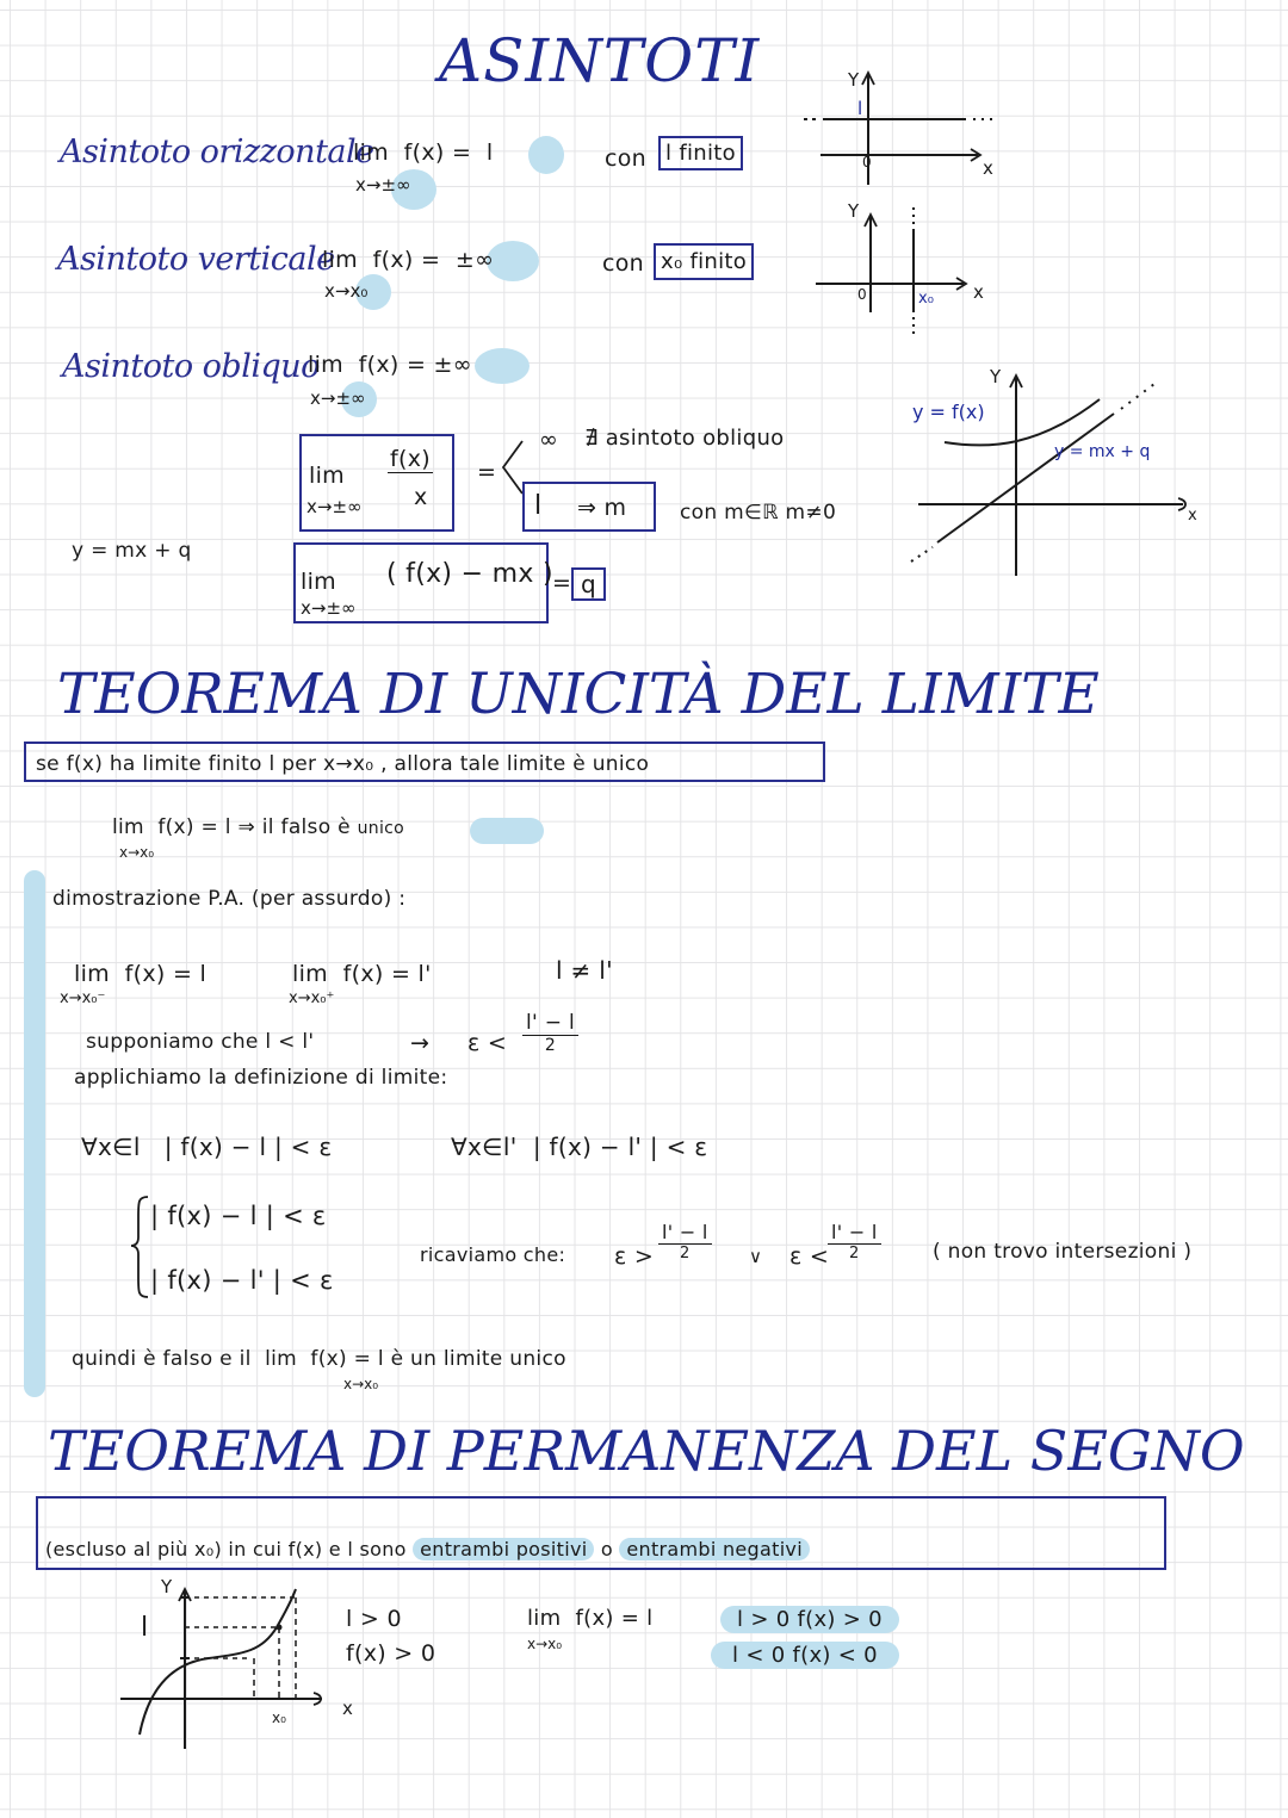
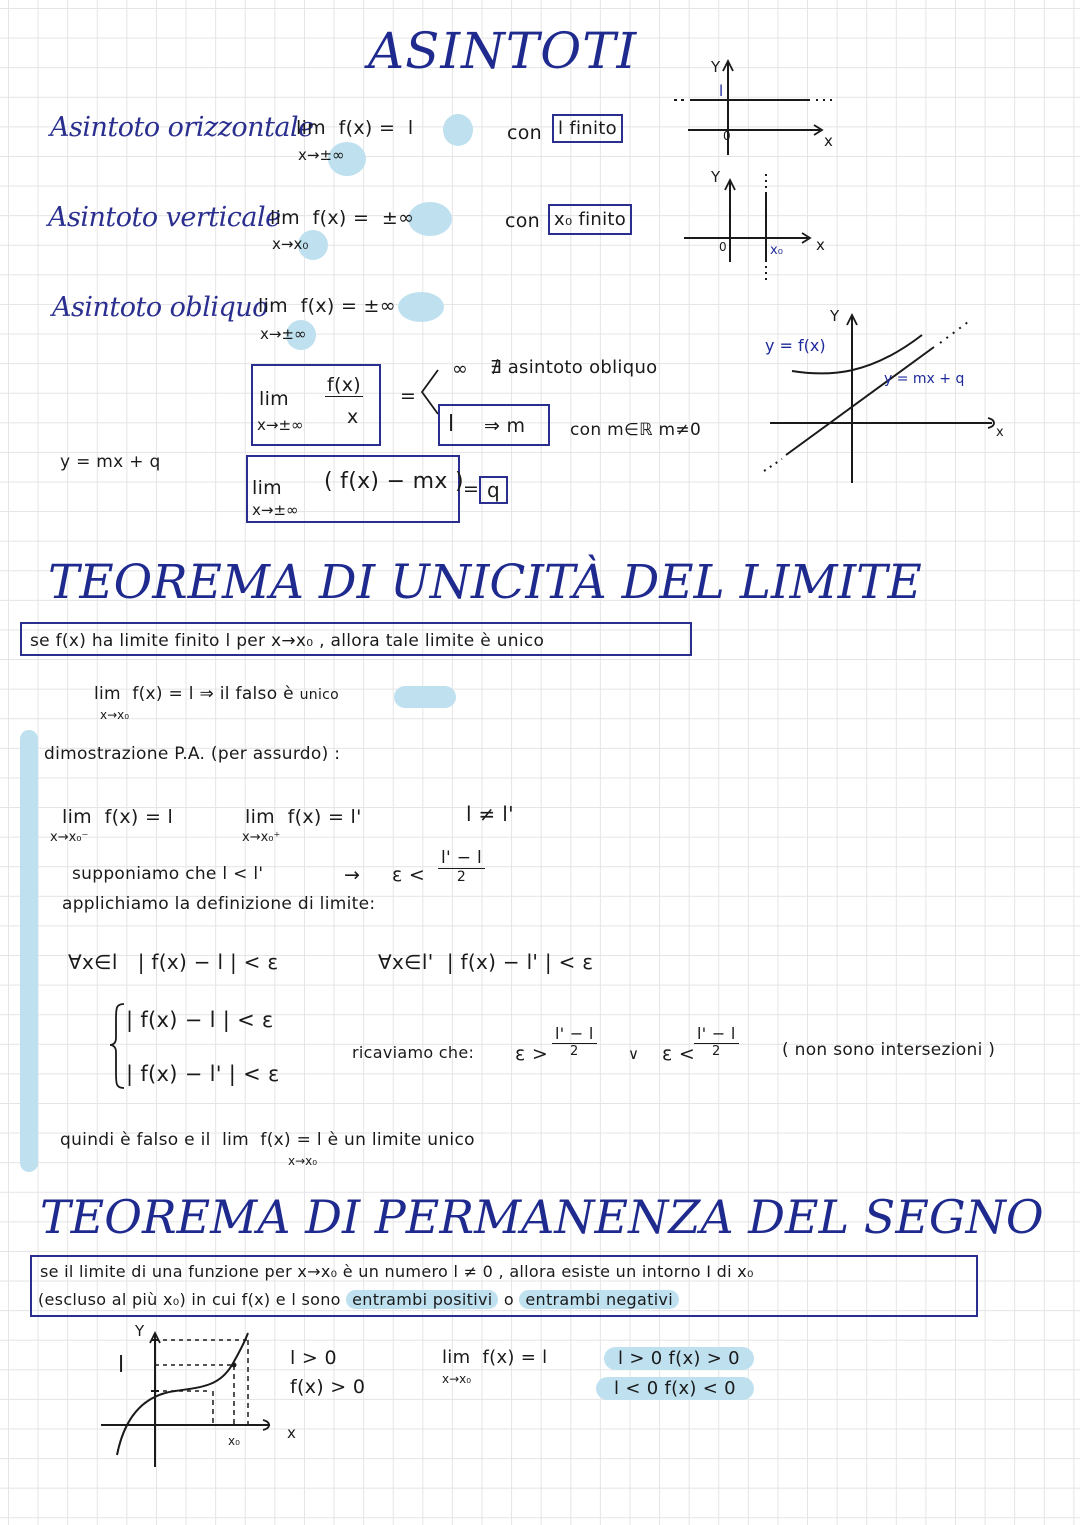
  ASINTOTI
  Asintoto orizzontale
  lim f(x) = l
  x→±∞
  con
  l finito
  Asintoto verticale
  lim f(x) = ±∞
  x→x₀
  con
  x₀ finito
  Asintoto obliquo
  lim f(x) = ±∞
  x→±∞
  lim
  x→±∞
  f(x)
  x
  =
  ∞
  ∄ asintoto obliquo
  l
  ⇒ m
  con m∈ℝ m≠0
  y = mx + q
  lim
  x→±∞
  ( f(x) − mx )
  =
  q
  Y
  l
  0
  x
  Y
  0
  x₀
  x
  Y
  y = f(x)
  y = mx + q
  x
  TEOREMA DI UNICITÀ DEL LIMITE
  se f(x) ha limite finito l per x→x₀ , allora tale limite è unico
  lim f(x) = l ⇒ il falso è unico
  x→x₀
  dimostrazione P.A. (per assurdo) :
  lim f(x) = l
  x→x₀⁻
  lim f(x) = l'
  x→x₀⁺
  l ≠ l'
  supponiamo che l < l'
  →
  ε <
  l' − l
  2
  applichiamo la definizione di limite:
  ∀x∈l | f(x) − l | < ε
  ∀x∈l' | f(x) − l' | < ε
  | f(x) − l | < ε
  | f(x) − l' | < ε
  ricaviamo che:
  ε >
  l' − l
  2
  ∨
  ε <
  l' − l
  2
- ( non trovo intersezioni )
+ ( non sono intersezioni )
  quindi è falso e il lim f(x) = l è un limite unico
  x→x₀
  TEOREMA DI PERMANENZA DEL SEGNO
+ se il limite di una funzione per x→x₀ è un numero l ≠ 0 , allora esiste un intorno I di x₀
  (escluso al più x₀) in cui f(x) e l sono entrambi positivi o entrambi negativi
  Y
  l
  x₀
  x
  l > 0
  f(x) > 0
  lim f(x) = l
  x→x₀
  l > 0 f(x) > 0
  l < 0 f(x) < 0
